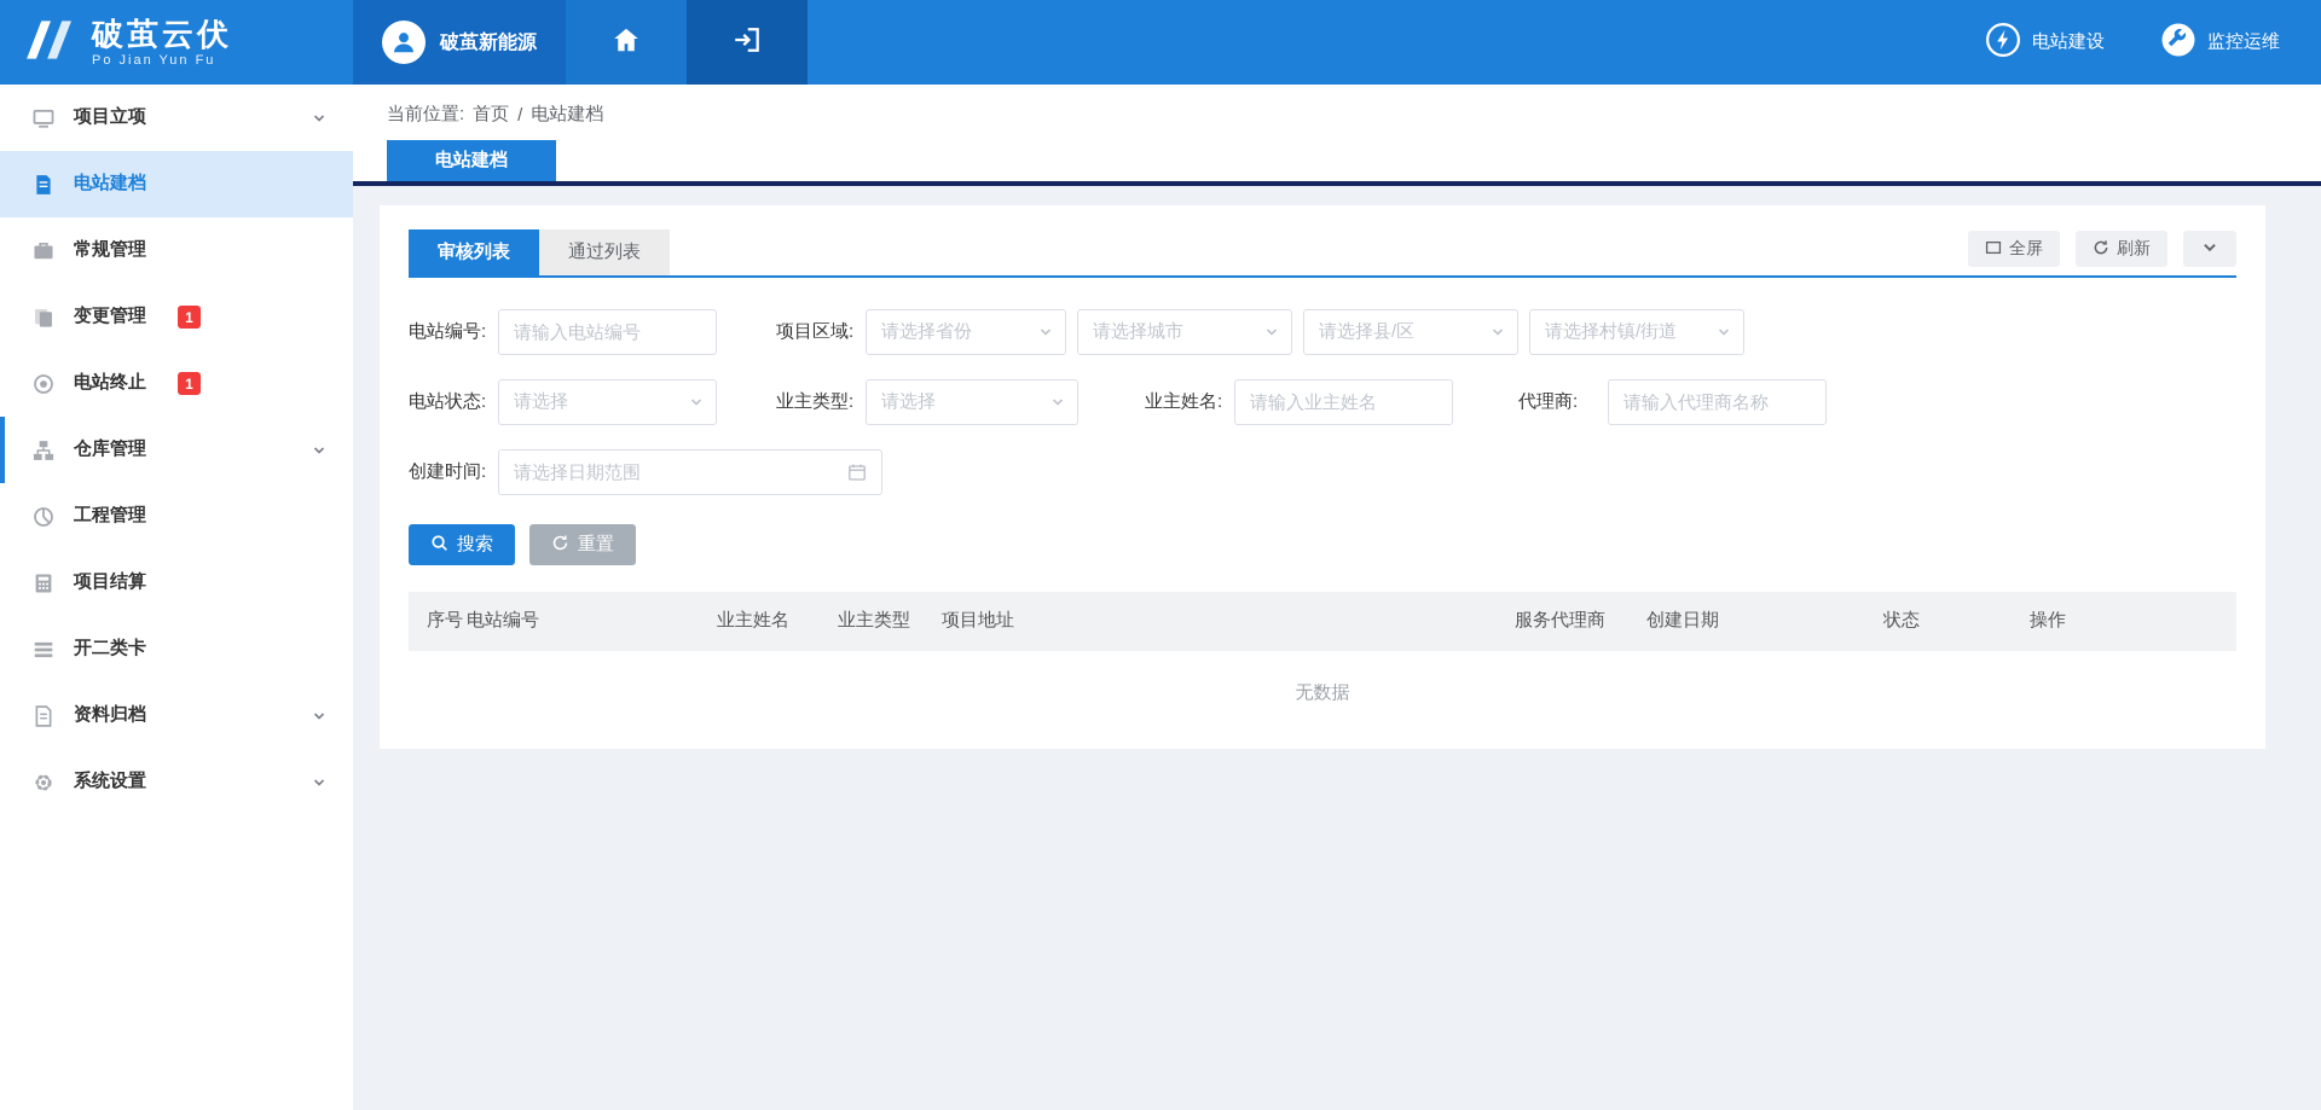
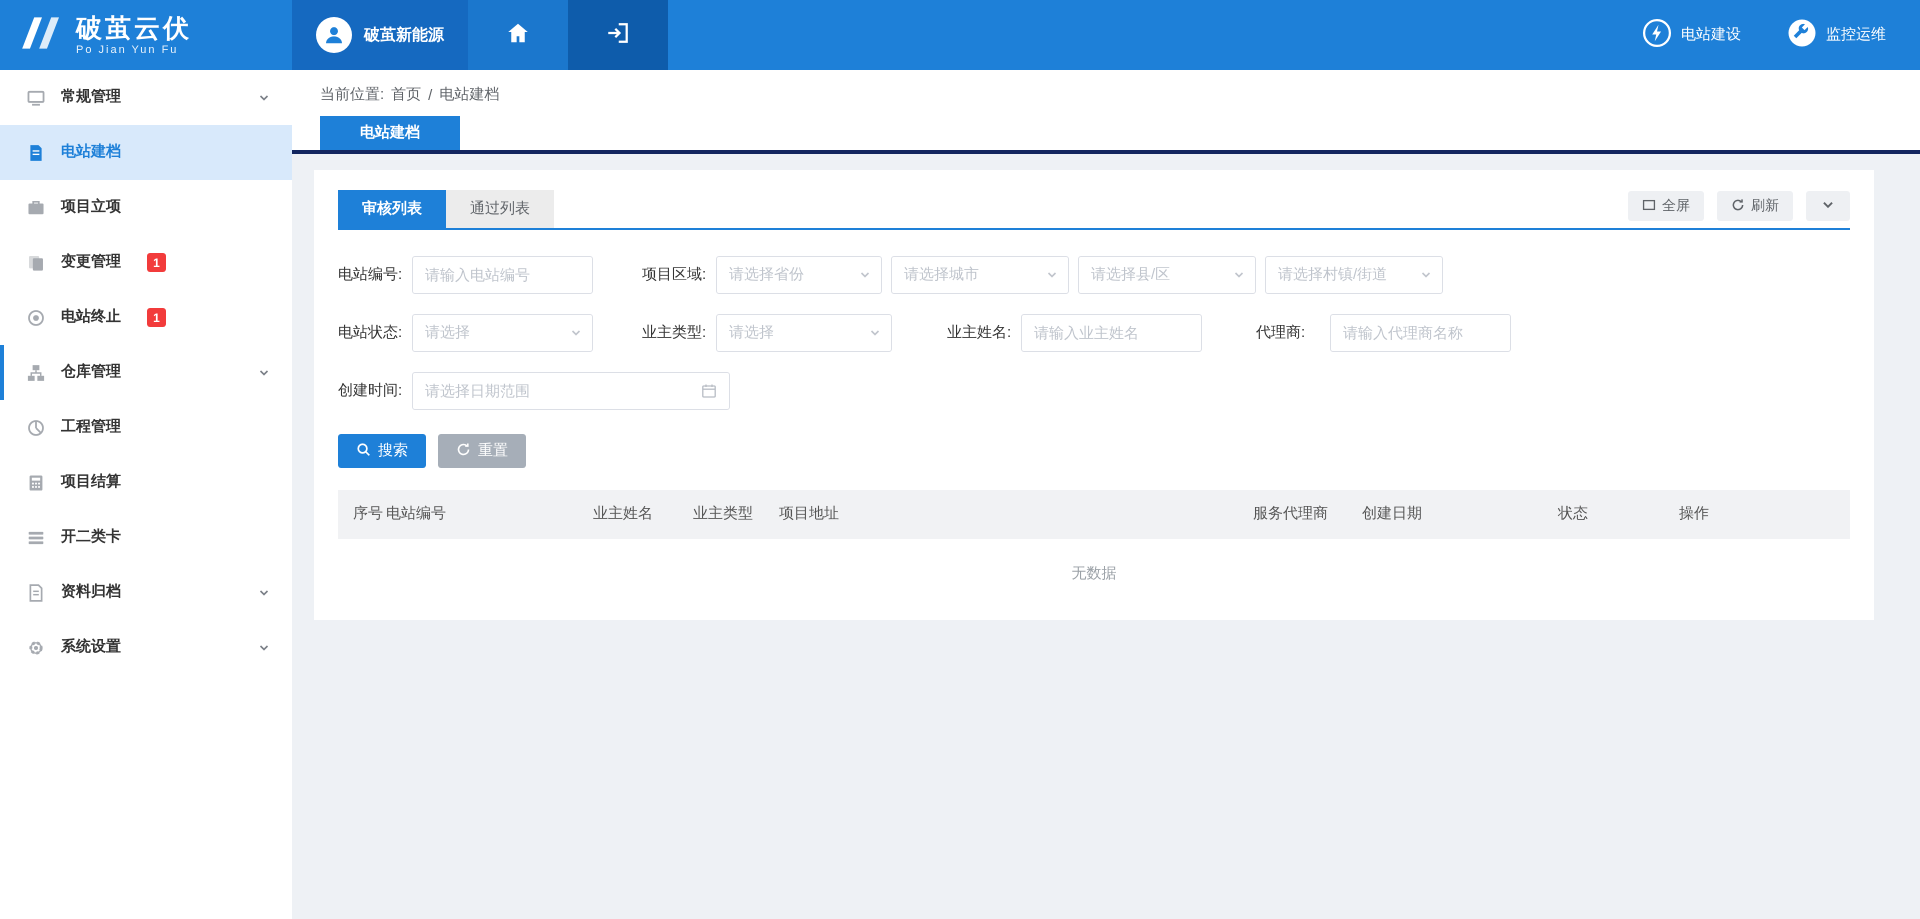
  破茧云伏
  Po Jian Yun Fu
  破茧新能源
  电站建设
  监控运维
- 项目立项
+ 常规管理
  电站建档
- 常规管理
+ 项目立项
  变更管理
  1
  电站终止
  1
  仓库管理
  工程管理
  项目结算
  开二类卡
  资料归档
  系统设置
  当前位置:
  首页
  /
  电站建档
  电站建档
  审核列表
  通过列表
  全屏
  刷新
  电站编号:
  请输入电站编号
  项目区域:
  请选择省份
  请选择城市
  请选择县/区
  请选择村镇/街道
  电站状态:
  请选择
  业主类型:
  请选择
  业主姓名:
  请输入业主姓名
  代理商:
  请输入代理商名称
  创建时间:
  请选择日期范围
  搜索
  重置
  序号
  电站编号
  业主姓名
  业主类型
  项目地址
  服务代理商
  创建日期
  状态
  操作
  无数据
